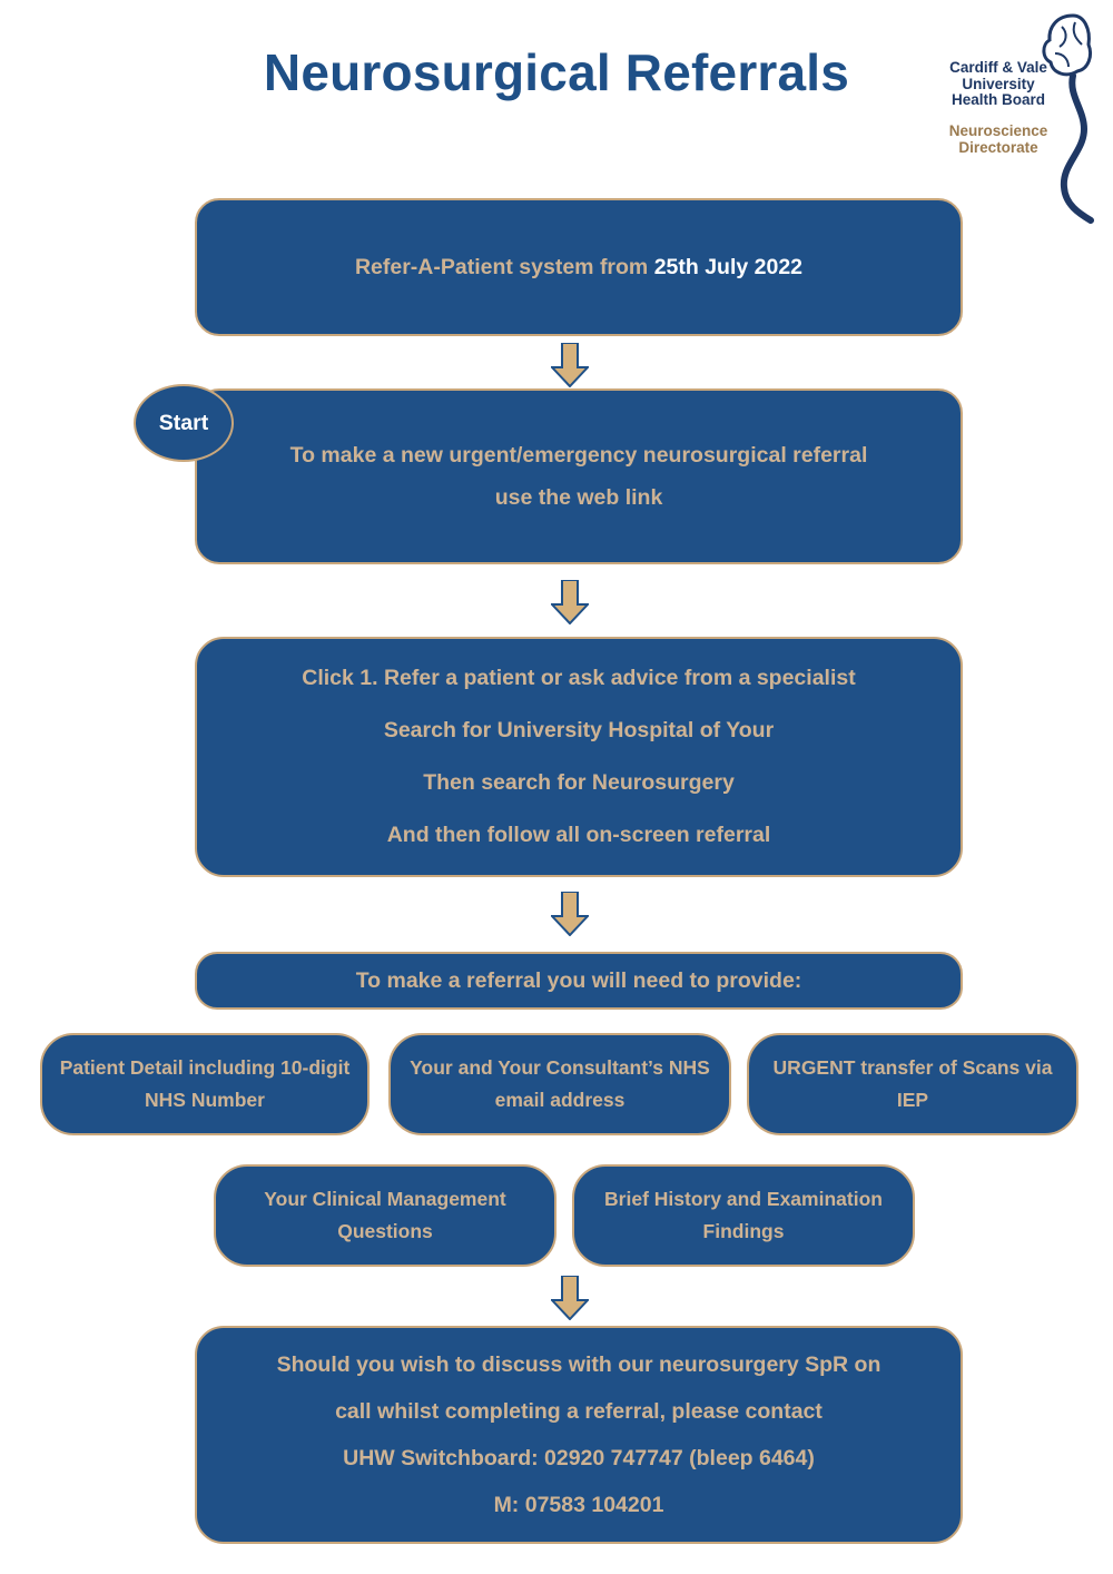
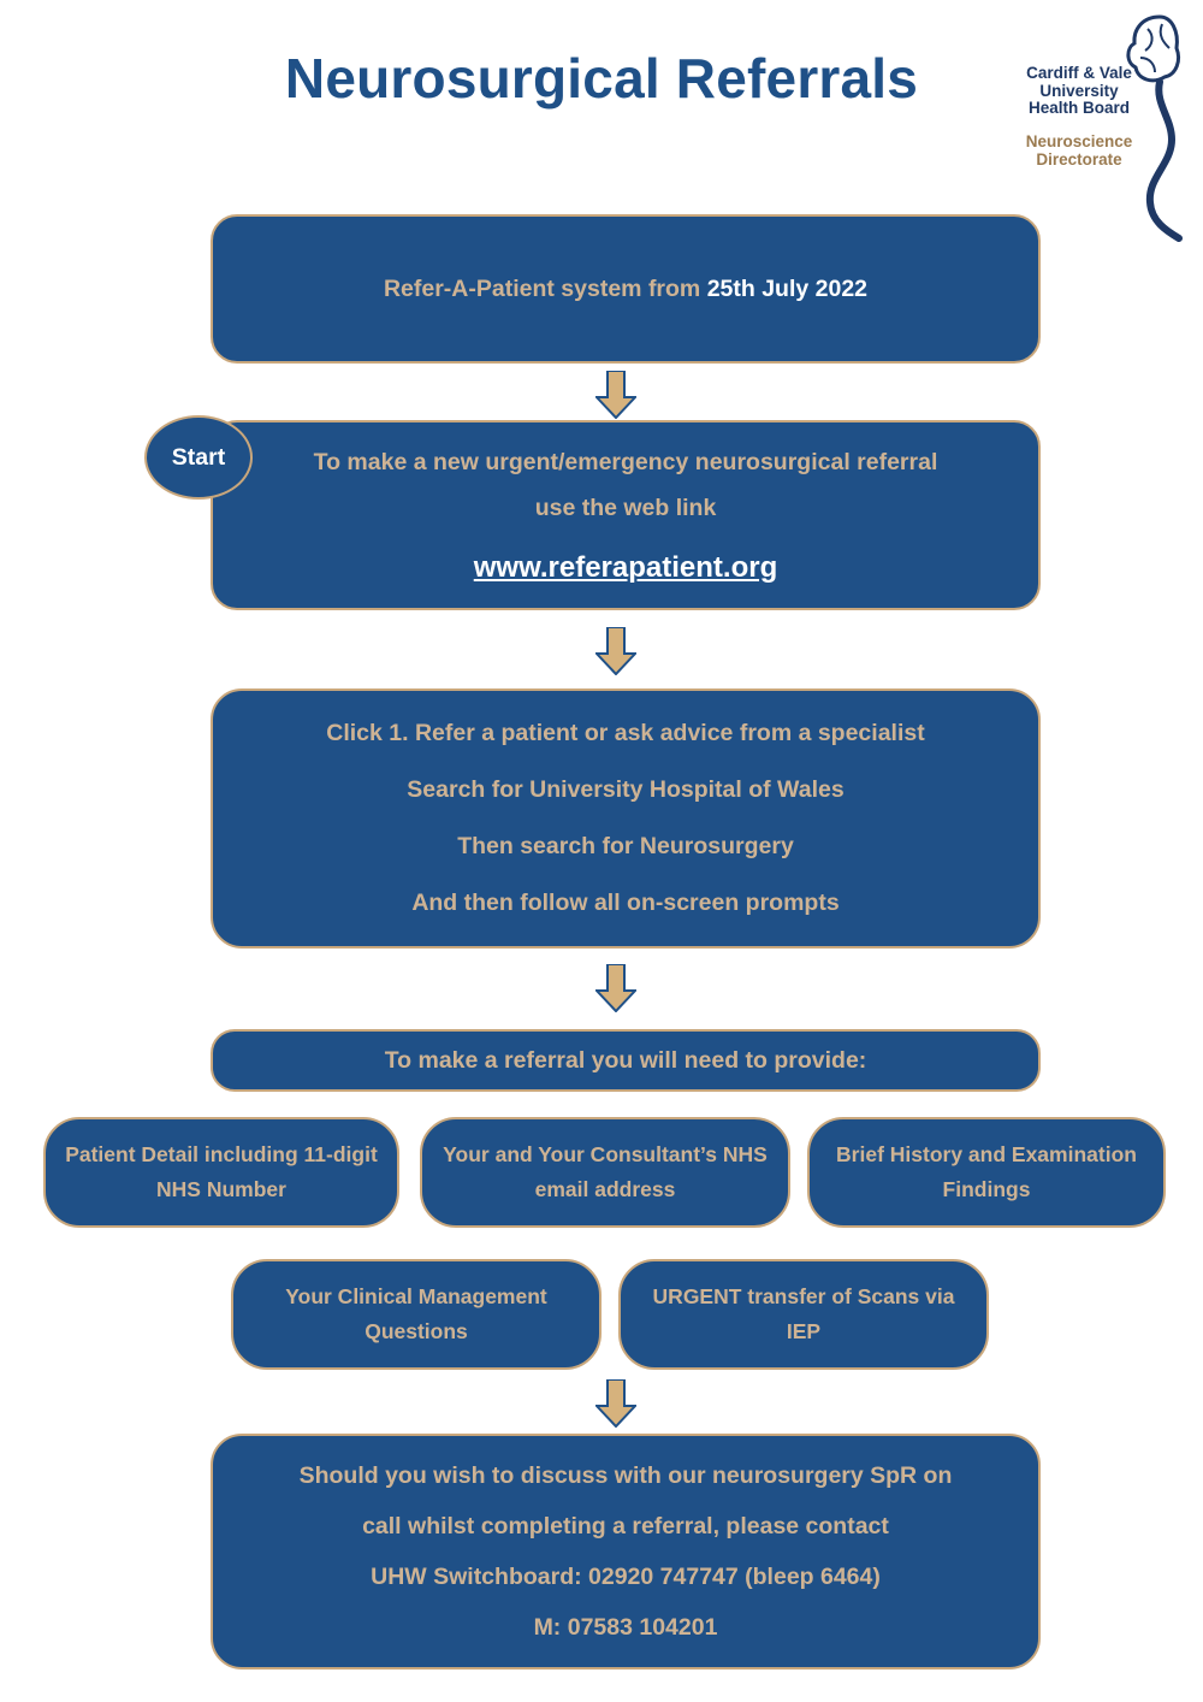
  Neurosurgical Referrals
  Cardiff & Vale
  University
  Health Board
  Neuroscience
  Directorate
  Refer-A-Patient system from 25th July 2022
  Start
  To make a new urgent/emergency neurosurgical referral
  use the web link
+ www.referapatient.org
  Click 1. Refer a patient or ask advice from a specialist
- Search for University Hospital of Your
+ Search for University Hospital of Wales
  Then search for Neurosurgery
- And then follow all on-screen referral
+ And then follow all on-screen prompts
  To make a referral you will need to provide:
- Patient Detail including 10-digit NHS Number
+ Patient Detail including 11-digit NHS Number
  Your and Your Consultant’s NHS email address
- URGENT transfer of Scans via IEP
+ Brief History and Examination Findings
  Your Clinical Management Questions
- Brief History and Examination Findings
+ URGENT transfer of Scans via IEP
  Should you wish to discuss with our neurosurgery SpR on
  call whilst completing a referral, please contact
  UHW Switchboard: 02920 747747 (bleep 6464)
  M: 07583 104201
